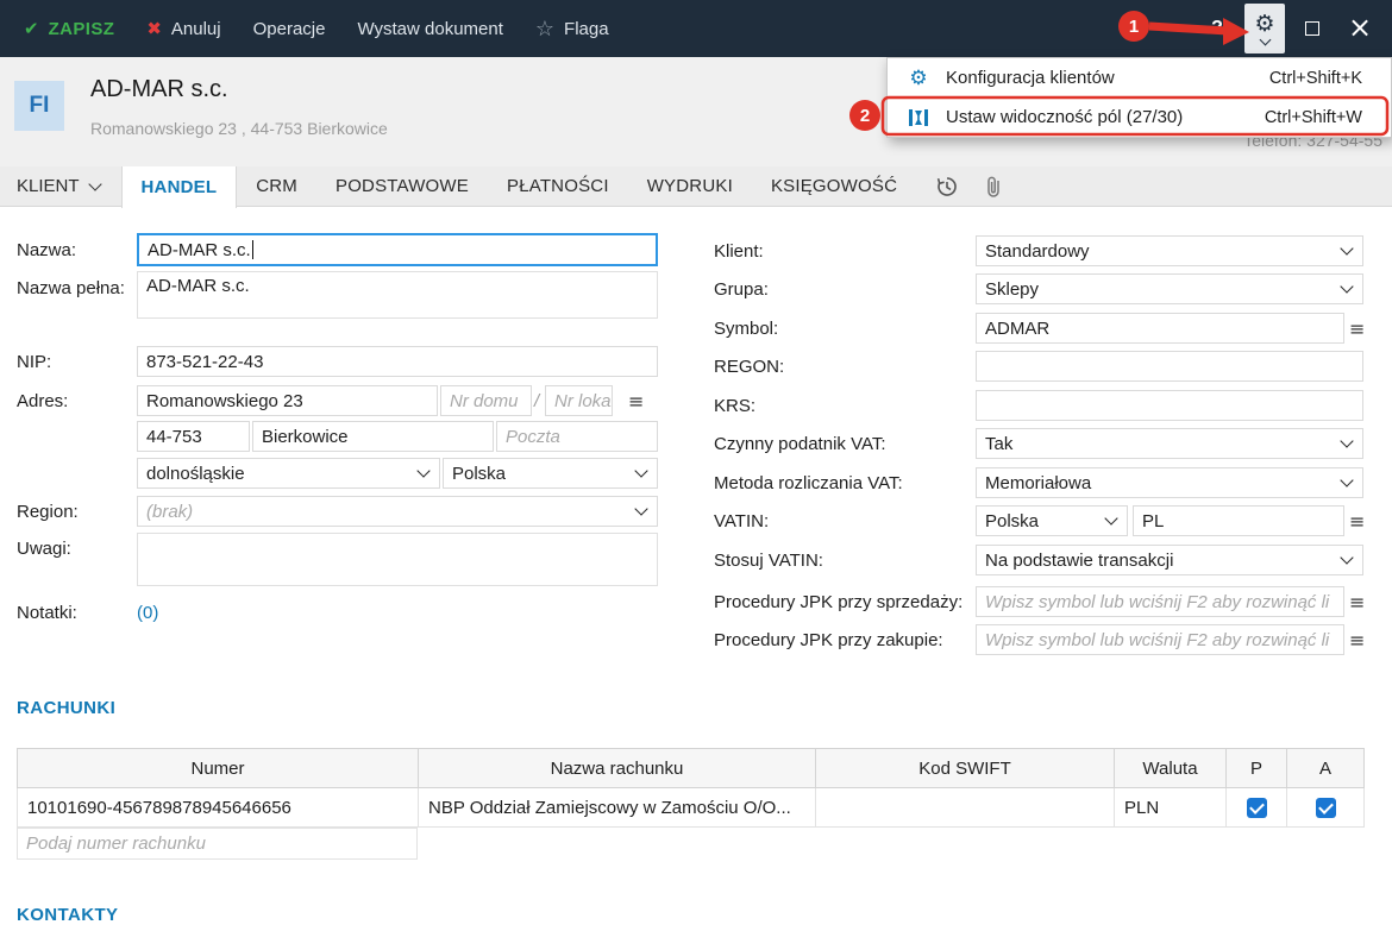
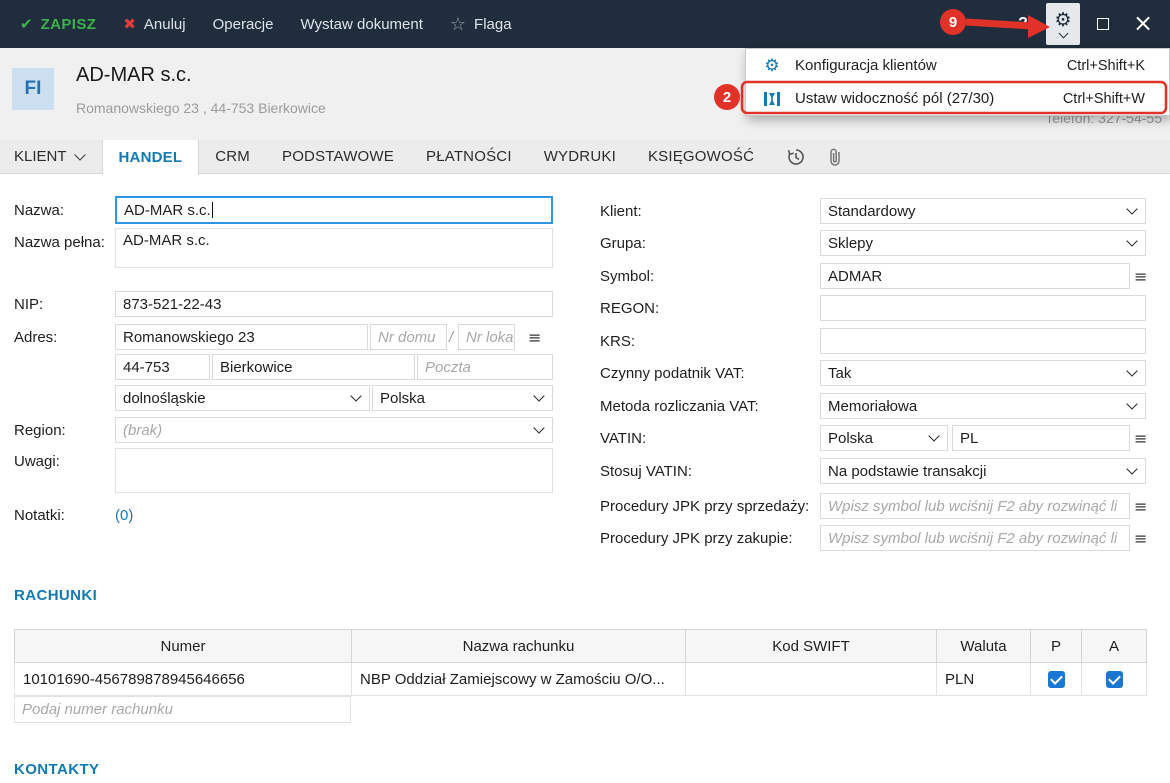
  ✔
  ZAPISZ
  ✖
  Anuluj
  Operacje
  Wystaw dokument
  ☆
  Flaga
  ⚙
  ×
  FI
  AD-MAR s.c.
  Romanowskiego 23 , 44-753 Bierkowice
  Telefon: 327-54-55
  KLIENT
  HANDEL
  CRM
  PODSTAWOWE
  PŁATNOŚCI
  WYDRUKI
  KSIĘGOWOŚĆ
  Nazwa:
  AD-MAR s.c.
  Nazwa pełna:
  AD-MAR s.c.
  NIP:
  873-521-22-43
  Adres:
  Romanowskiego 23
  Nr domu
  /
  Nr loka
  ≡
  44-753
  Bierkowice
  Poczta
  dolnośląskie
  Polska
  Region:
  (brak)
  Uwagi:
  Notatki:
  (0)
  Klient:
  Standardowy
  Grupa:
  Sklepy
  Symbol:
  ADMAR
  ≡
  REGON:
  KRS:
  Czynny podatnik VAT:
  Tak
  Metoda rozliczania VAT:
  Memoriałowa
  VATIN:
  Polska
  PL
  ≡
  Stosuj VATIN:
  Na podstawie transakcji
  Procedury JPK przy sprzedaży:
  Wpisz symbol lub wciśnij F2 aby rozwinąć li
  ≡
  Procedury JPK przy zakupie:
  Wpisz symbol lub wciśnij F2 aby rozwinąć li
  ≡
  RACHUNKI
  Numer	Nazwa rachunku	Kod SWIFT	Waluta	P	A
  10101690-456789878945646656	NBP Oddział Zamiejscowy w Zamościu O/O...		PLN
  Podaj numer rachunku
  KONTAKTY
  ⚙
  Konfiguracja klientów
  Ctrl+Shift+K
  Ustaw widoczność pól (27/30)
  Ctrl+Shift+W
- 1
+ 9
  2
